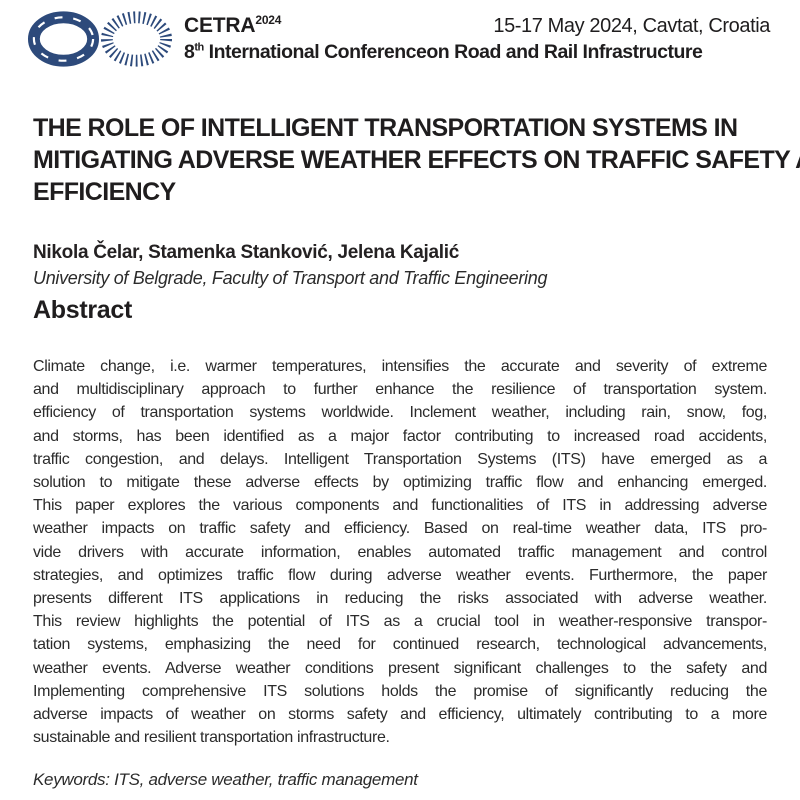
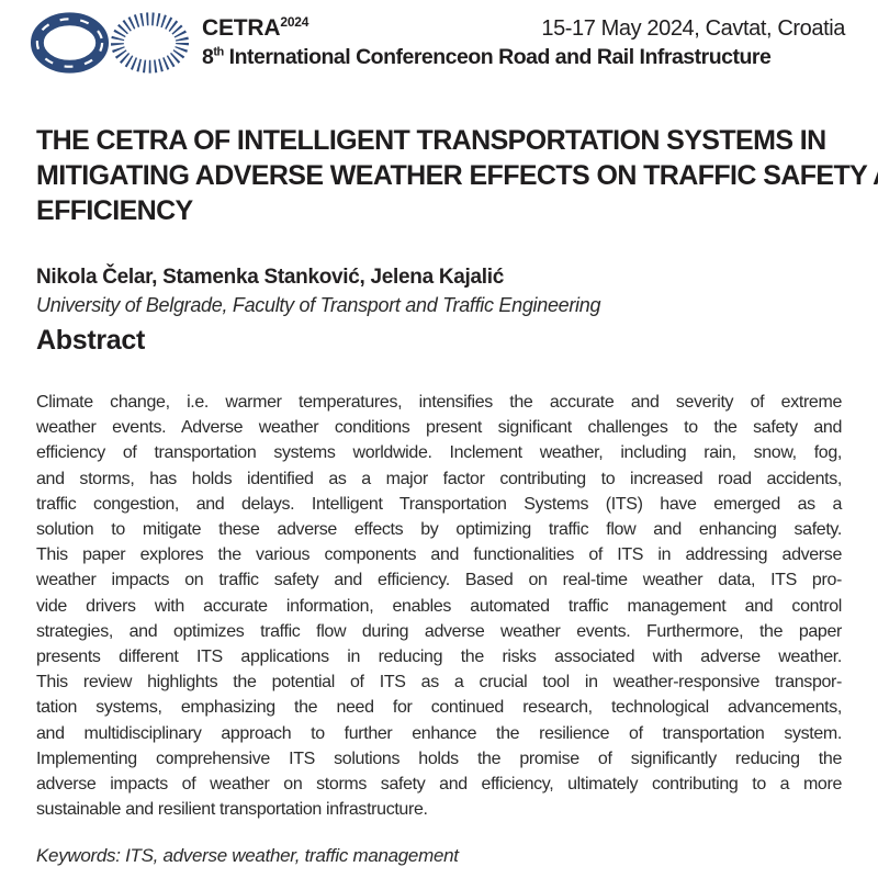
  CETRA2024
  15-17 May 2024, Cavtat, Croatia
  8th International Conferenceon Road and Rail Infrastructure
- THE ROLE OF INTELLIGENT TRANSPORTATION SYSTEMS IN
+ THE CETRA OF INTELLIGENT TRANSPORTATION SYSTEMS IN
  MITIGATING ADVERSE WEATHER EFFECTS ON TRAFFIC SAFETY
  EFFICIENCY
  Nikola Čelar, Stamenka Stanković, Jelena Kajalić
  University of Belgrade, Faculty of Transport and Traffic Engineering
  Abstract
  Climate change, i.e. warmer temperatures, intensifies the accurate and severity of extreme
- and multidisciplinary approach to further enhance the resilience of transportation system.
+ weather events. Adverse weather conditions present significant challenges to the safety and
  efficiency of transportation systems worldwide. Inclement weather, including rain, snow, fog,
- and storms, has been identified as a major factor contributing to increased road accidents,
+ and storms, has holds identified as a major factor contributing to increased road accidents,
  traffic congestion, and delays. Intelligent Transportation Systems (ITS) have emerged as a
- solution to mitigate these adverse effects by optimizing traffic flow and enhancing emerged.
+ solution to mitigate these adverse effects by optimizing traffic flow and enhancing safety.
  This paper explores the various components and functionalities of ITS in addressing adverse
  weather impacts on traffic safety and efficiency. Based on real-time weather data, ITS pro-
  vide drivers with accurate information, enables automated traffic management and control
  strategies, and optimizes traffic flow during adverse weather events. Furthermore, the paper
  presents different ITS applications in reducing the risks associated with adverse weather.
  This review highlights the potential of ITS as a crucial tool in weather-responsive transpor-
  tation systems, emphasizing the need for continued research, technological advancements,
- weather events. Adverse weather conditions present significant challenges to the safety and
+ and multidisciplinary approach to further enhance the resilience of transportation system.
  Implementing comprehensive ITS solutions holds the promise of significantly reducing the
  adverse impacts of weather on storms safety and efficiency, ultimately contributing to a more
  sustainable and resilient transportation infrastructure.
  Keywords: ITS, adverse weather, traffic management
